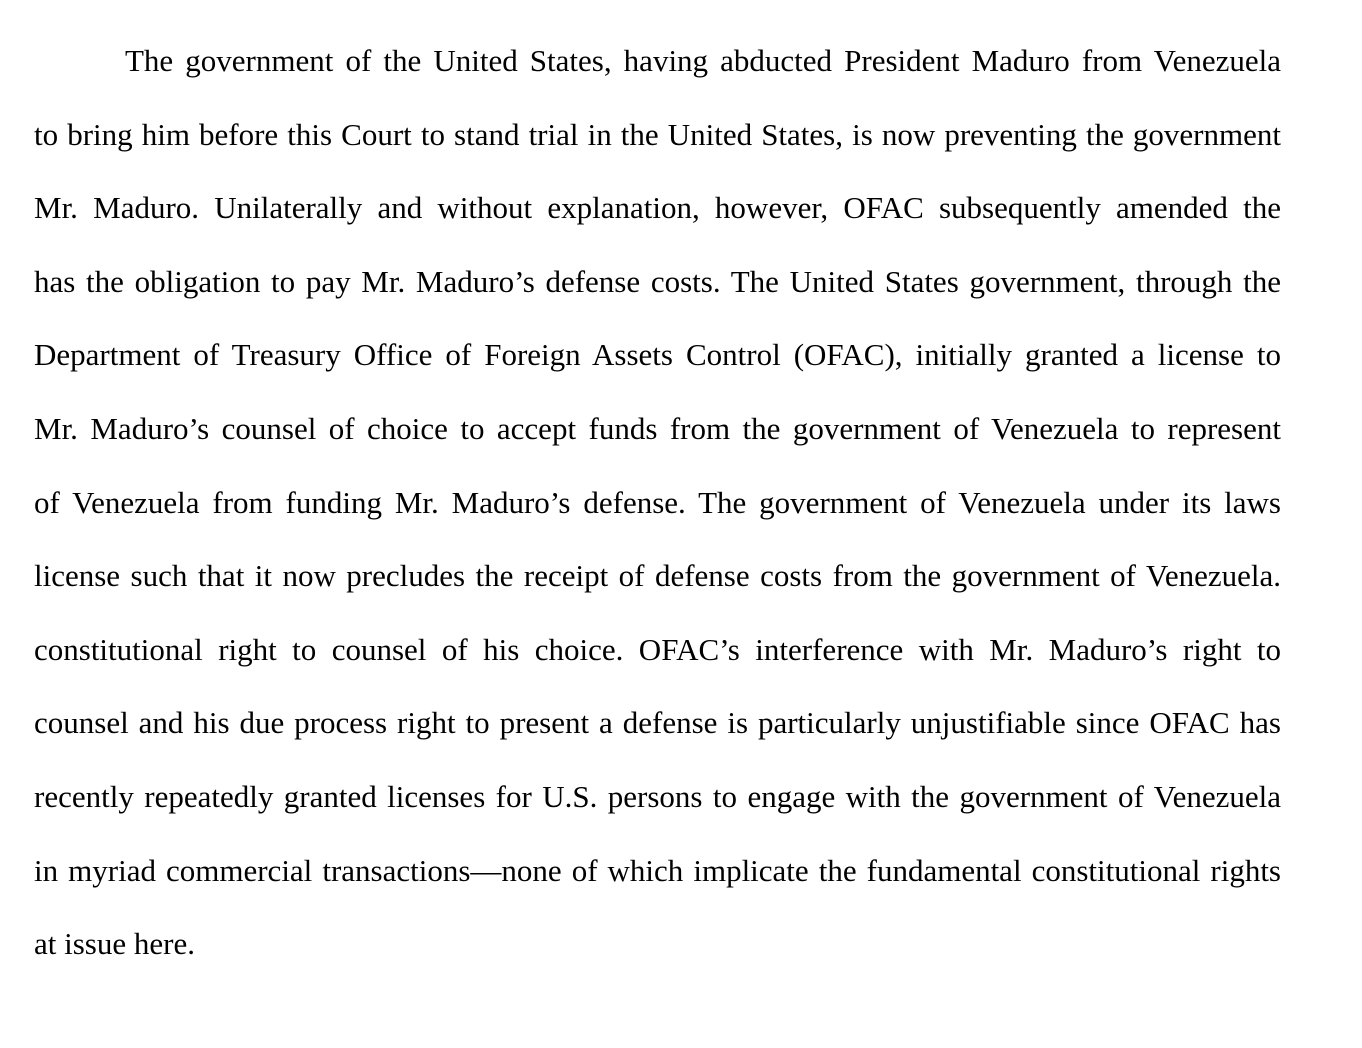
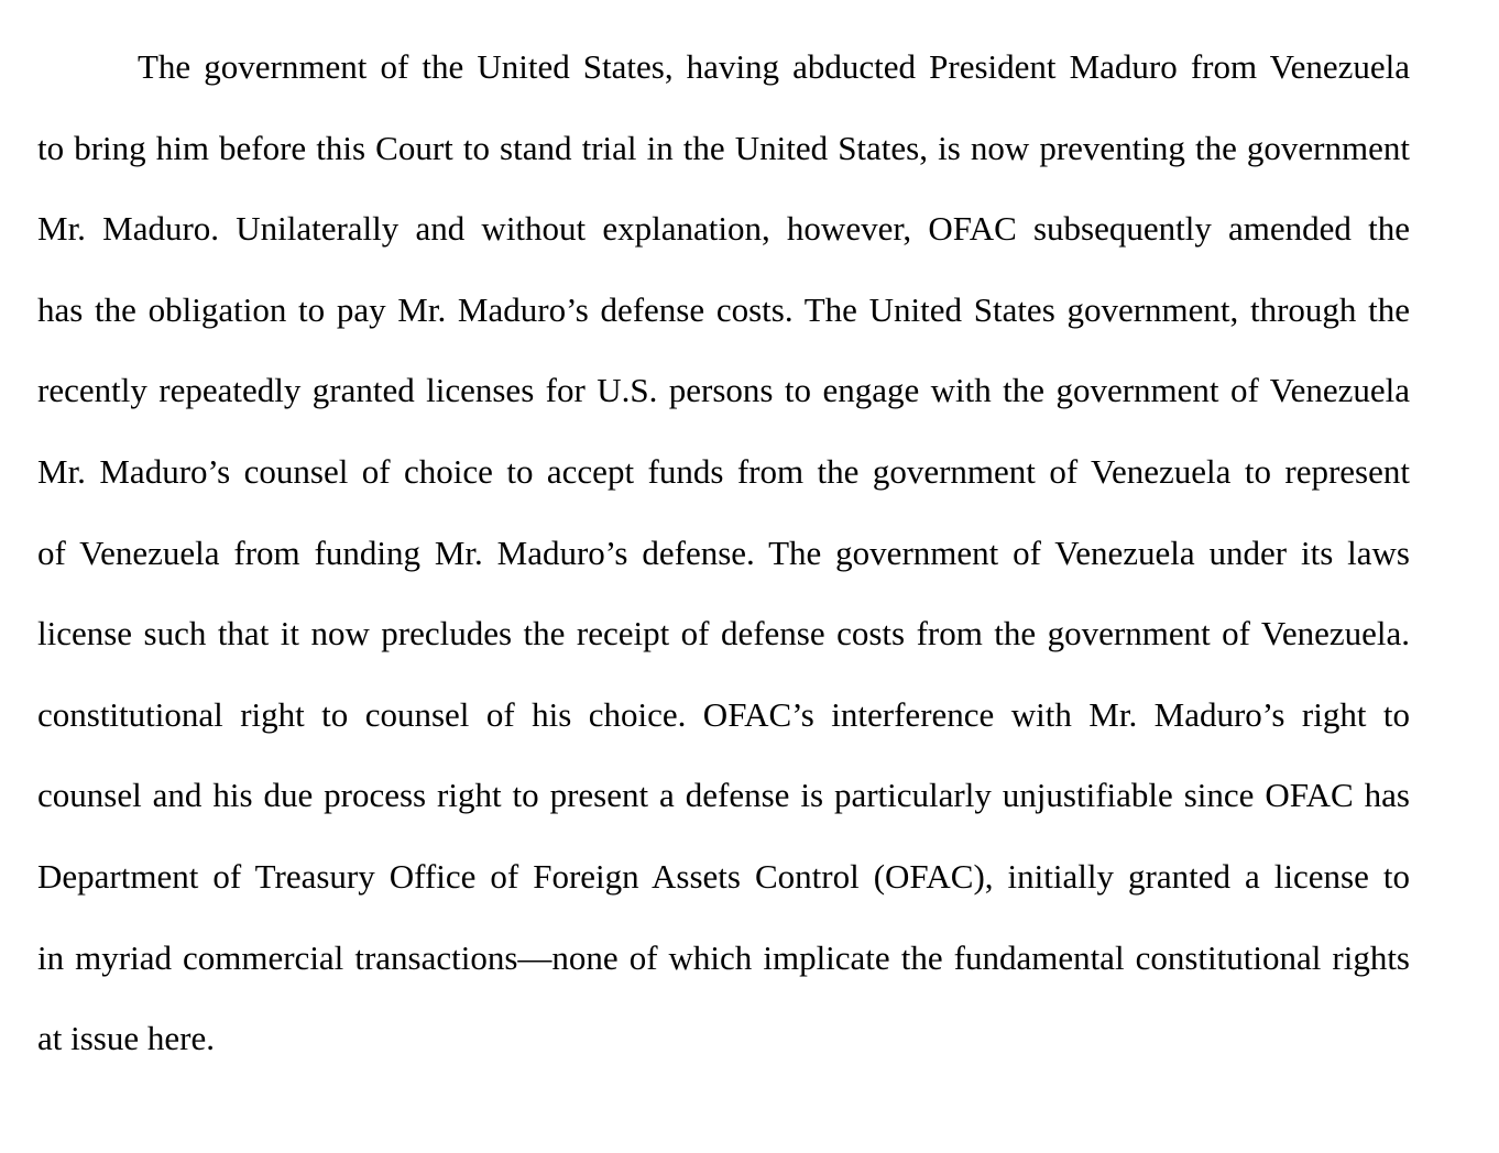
  The government of the United States, having abducted President Maduro from Venezuela
  to bring him before this Court to stand trial in the United States, is now preventing the government
  Mr. Maduro. Unilaterally and without explanation, however, OFAC subsequently amended the
  has the obligation to pay Mr. Maduro’s defense costs. The United States government, through the
- Department of Treasury Office of Foreign Assets Control (OFAC), initially granted a license to
+ recently repeatedly granted licenses for U.S. persons to engage with the government of Venezuela
  Mr. Maduro’s counsel of choice to accept funds from the government of Venezuela to represent
  of Venezuela from funding Mr. Maduro’s defense. The government of Venezuela under its laws
  license such that it now precludes the receipt of defense costs from the government of Venezuela.
  constitutional right to counsel of his choice. OFAC’s interference with Mr. Maduro’s right to
  counsel and his due process right to present a defense is particularly unjustifiable since OFAC has
- recently repeatedly granted licenses for U.S. persons to engage with the government of Venezuela
+ Department of Treasury Office of Foreign Assets Control (OFAC), initially granted a license to
  in myriad commercial transactions—none of which implicate the fundamental constitutional rights
  at issue here.
